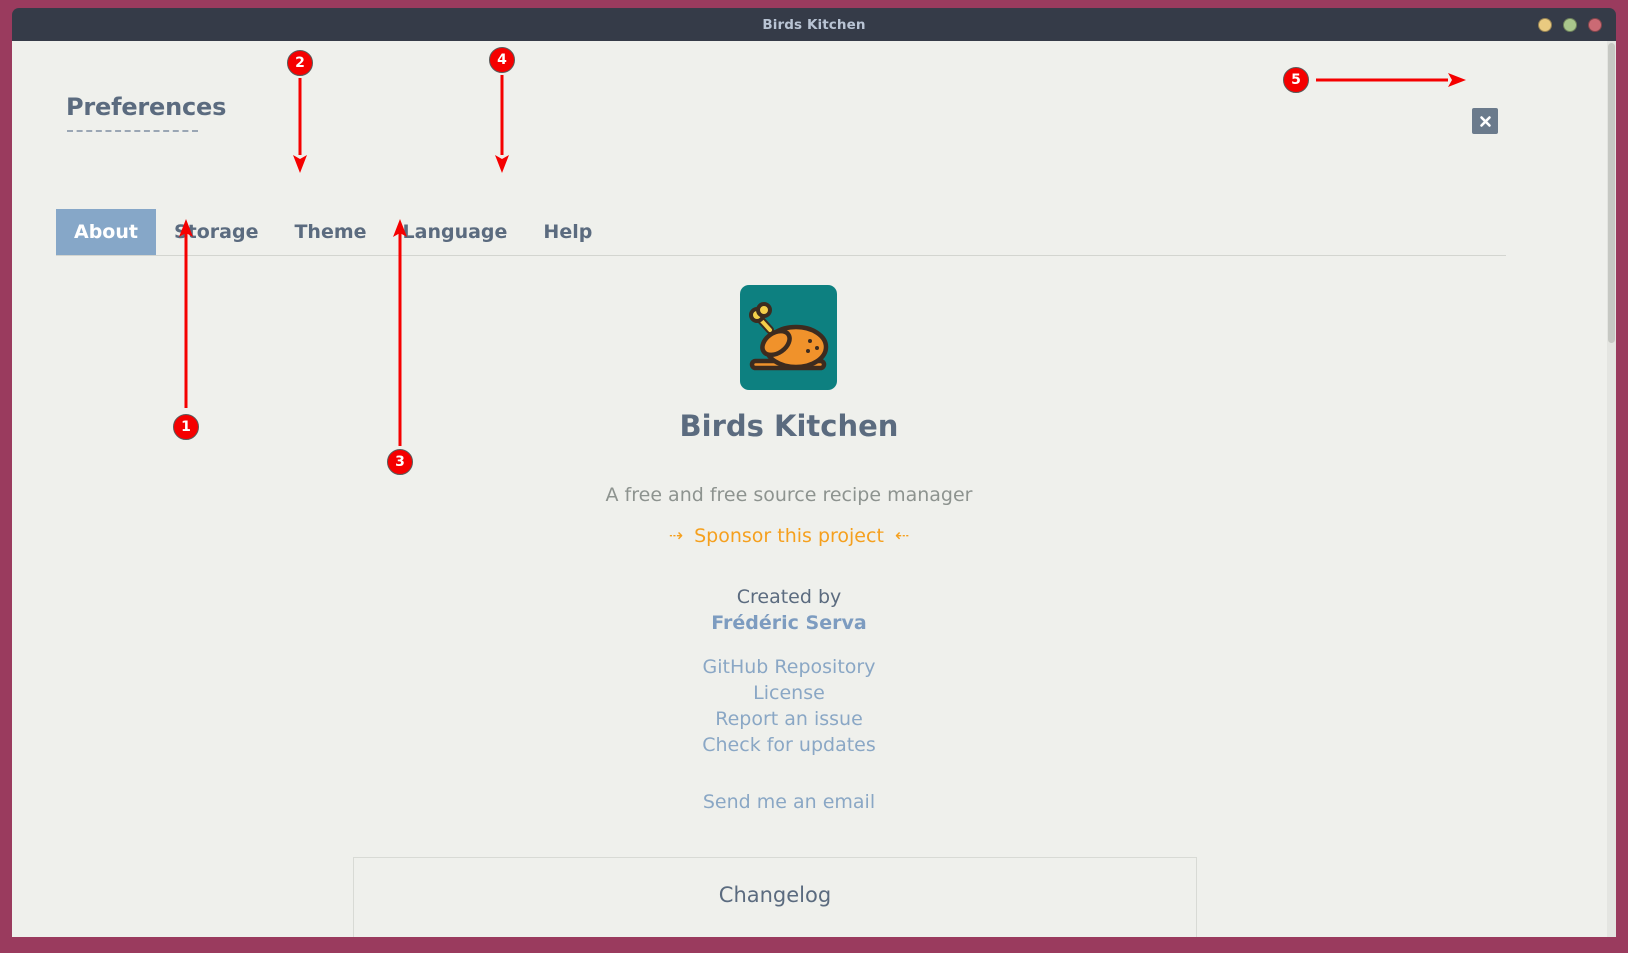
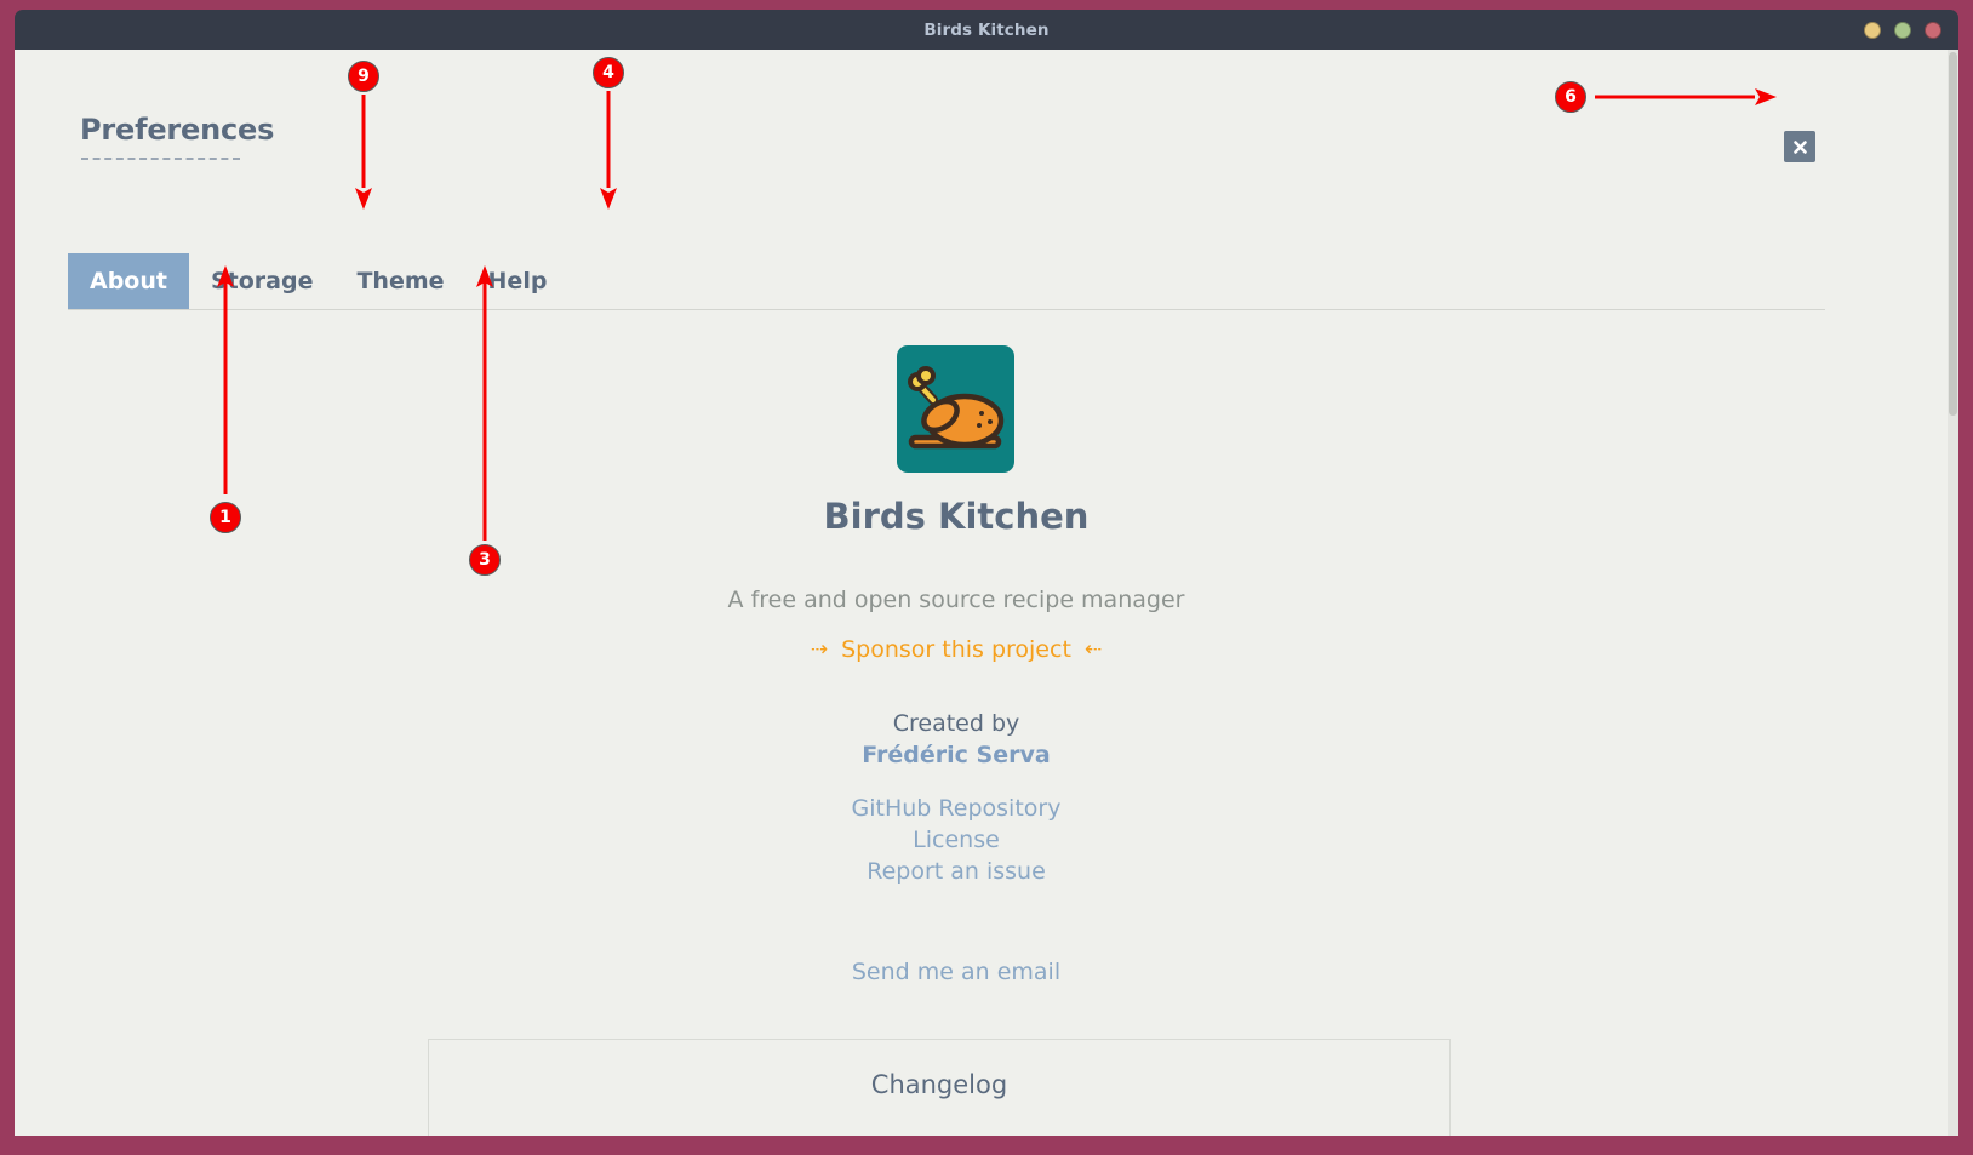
  Birds Kitchen
  Preferences
  About
  Storage
  Theme
- Language
  Help
  Birds Kitchen
- A free and free source recipe manager
+ A free and open source recipe manager
  ⇢
  Sponsor this project
  ⇠
  Created by
  Frédéric Serva
  GitHub Repository
  License
  Report an issue
- Check for updates
  Send me an email
  Changelog
  1
- 2
+ 9
  3
  4
- 5
+ 6
